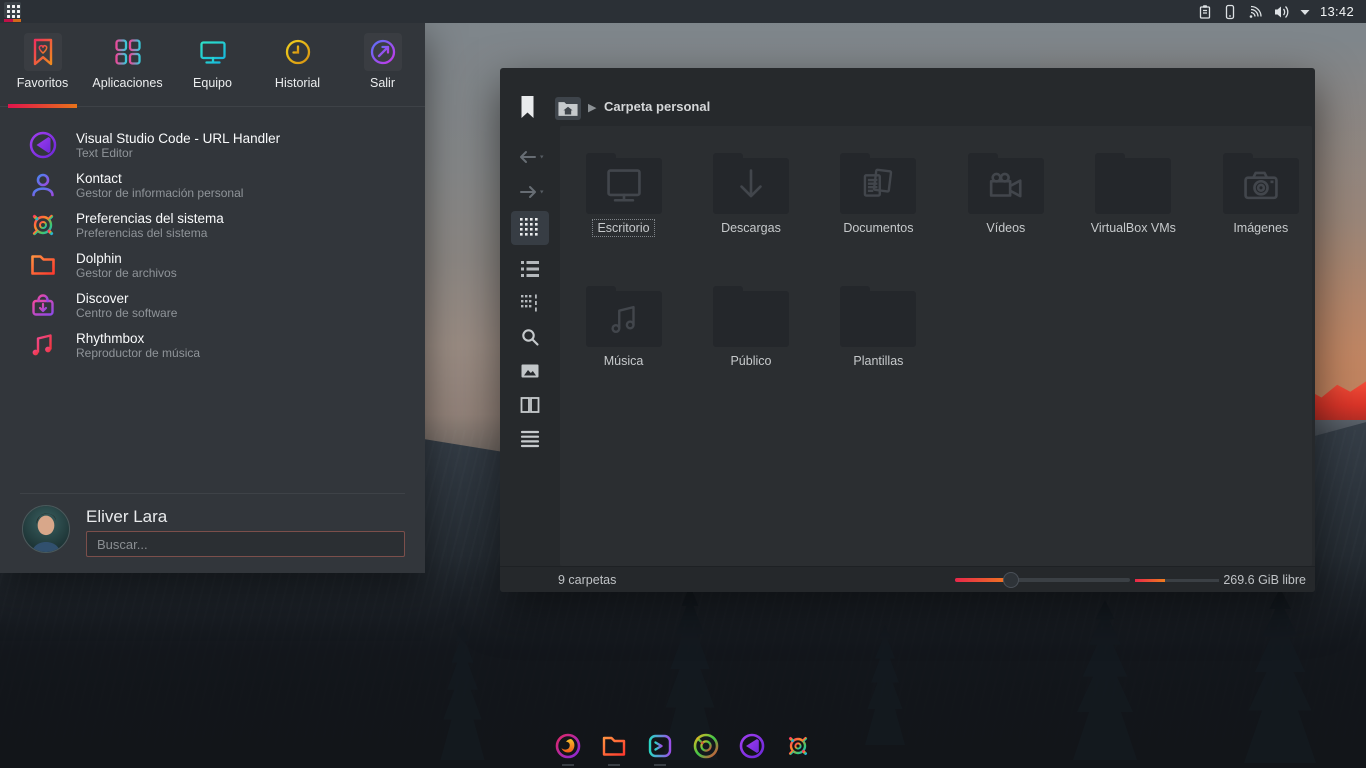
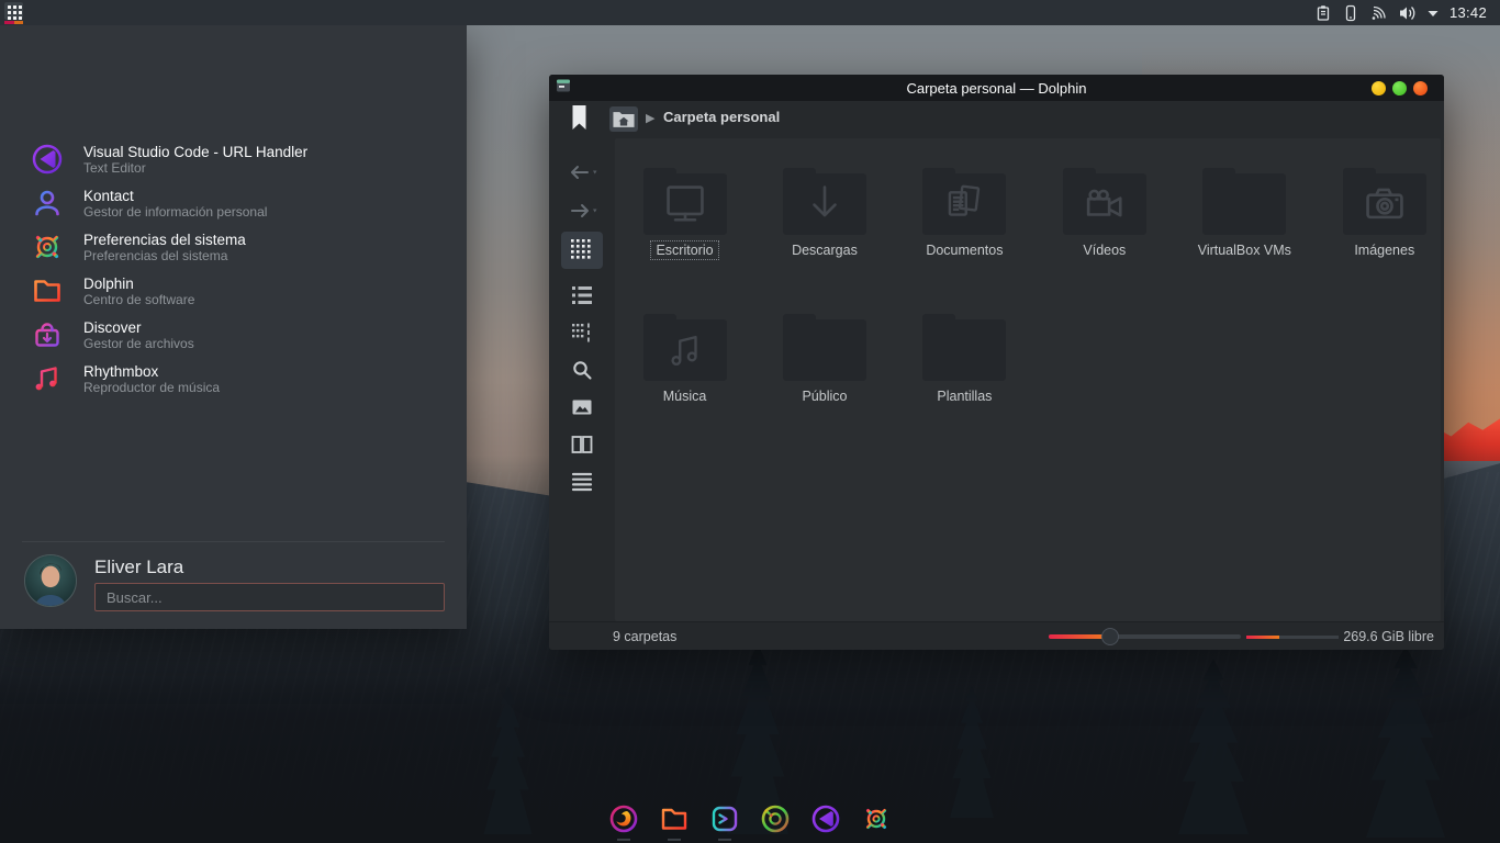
  13:42
- Favoritos
- Aplicaciones
- Equipo
- Historial
- Salir
  Visual Studio Code - URL Handler
  Text Editor
  Kontact
  Gestor de información personal
  Preferencias del sistema
  Preferencias del sistema
  Dolphin
- Gestor de archivos
+ Centro de software
  Discover
- Centro de software
+ Gestor de archivos
  Rhythmbox
  Reproductor de música
  Eliver Lara
  Buscar...
+ Carpeta personal — Dolphin
  ▶
  Carpeta personal
  Escritorio Descargas Documentos Vídeos VirtualBox VMs Imágenes
  Música Público Plantillas
  9 carpetas
  269.6 GiB libre
